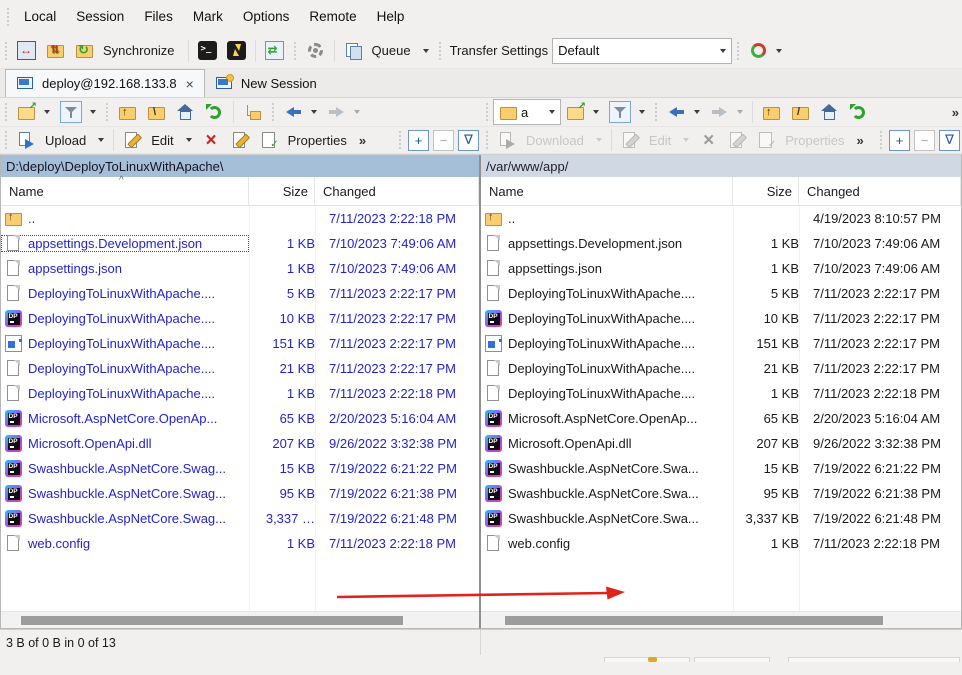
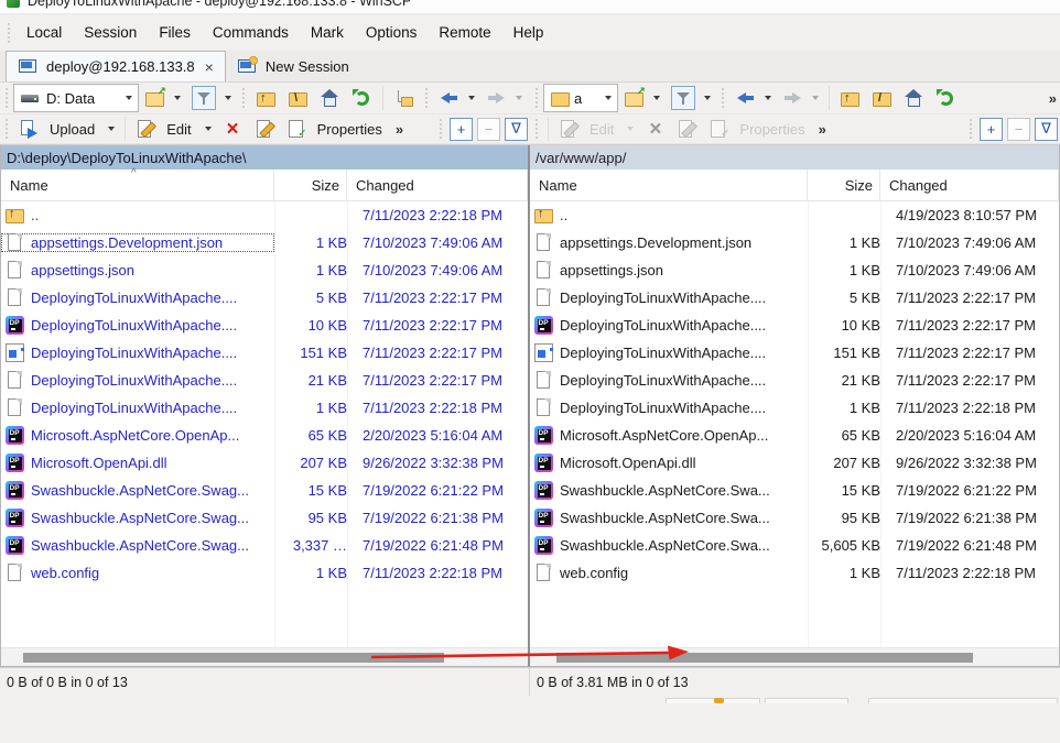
+ DeployToLinuxWithApache - deploy@192.168.133.8 - WinSCP
  Local
  Session
  Files
+ Commands
  Mark
  Options
  Remote
  Help
- Synchronize
- Queue
- Transfer Settings
- Default
  deploy@192.168.133.8
  ×
  New Session
+ D: Data
  a
  »
  Upload
  Edit
  ×
  Properties
  »
  +
  −
  ∇
- Download
  Edit
  ×
  Properties
  »
  +
  −
  ∇
  D:\deploy\DeployToLinuxWithApache\
  Name
  ^
  Size
  Changed
  ..
  7/11/2023 2:22:18 PM
  appsettings.Development.json
  1 KB
  7/10/2023 7:49:06 AM
  appsettings.json
  1 KB
  7/10/2023 7:49:06 AM
  DeployingToLinuxWithApache....
  5 KB
  7/11/2023 2:22:17 PM
  DeployingToLinuxWithApache....
  10 KB
  7/11/2023 2:22:17 PM
  DeployingToLinuxWithApache....
  151 KB
  7/11/2023 2:22:17 PM
  DeployingToLinuxWithApache....
  21 KB
  7/11/2023 2:22:17 PM
  DeployingToLinuxWithApache....
  1 KB
  7/11/2023 2:22:18 PM
  Microsoft.AspNetCore.OpenAp...
  65 KB
  2/20/2023 5:16:04 AM
  Microsoft.OpenApi.dll
  207 KB
  9/26/2022 3:32:38 PM
  Swashbuckle.AspNetCore.Swag...
  15 KB
  7/19/2022 6:21:22 PM
  Swashbuckle.AspNetCore.Swag...
  95 KB
  7/19/2022 6:21:38 PM
  Swashbuckle.AspNetCore.Swag...
  3,337 …
  7/19/2022 6:21:48 PM
  web.config
  1 KB
  7/11/2023 2:22:18 PM
  /var/www/app/
  Name
  Size
  Changed
  ..
  4/19/2023 8:10:57 PM
  appsettings.Development.json
  1 KB
  7/10/2023 7:49:06 AM
  appsettings.json
  1 KB
  7/10/2023 7:49:06 AM
  DeployingToLinuxWithApache....
  5 KB
  7/11/2023 2:22:17 PM
  DeployingToLinuxWithApache....
  10 KB
  7/11/2023 2:22:17 PM
  DeployingToLinuxWithApache....
  151 KB
  7/11/2023 2:22:17 PM
  DeployingToLinuxWithApache....
  21 KB
  7/11/2023 2:22:17 PM
  DeployingToLinuxWithApache....
  1 KB
  7/11/2023 2:22:18 PM
  Microsoft.AspNetCore.OpenAp...
  65 KB
  2/20/2023 5:16:04 AM
  Microsoft.OpenApi.dll
  207 KB
  9/26/2022 3:32:38 PM
  Swashbuckle.AspNetCore.Swa...
  15 KB
  7/19/2022 6:21:22 PM
  Swashbuckle.AspNetCore.Swa...
  95 KB
  7/19/2022 6:21:38 PM
  Swashbuckle.AspNetCore.Swa...
- 3,337 KB
+ 5,605 KB
  7/19/2022 6:21:48 PM
  web.config
  1 KB
  7/11/2023 2:22:18 PM
- 3 B of 0 B in 0 of 13
+ 0 B of 0 B in 0 of 13
+ 0 B of 3.81 MB in 0 of 13
